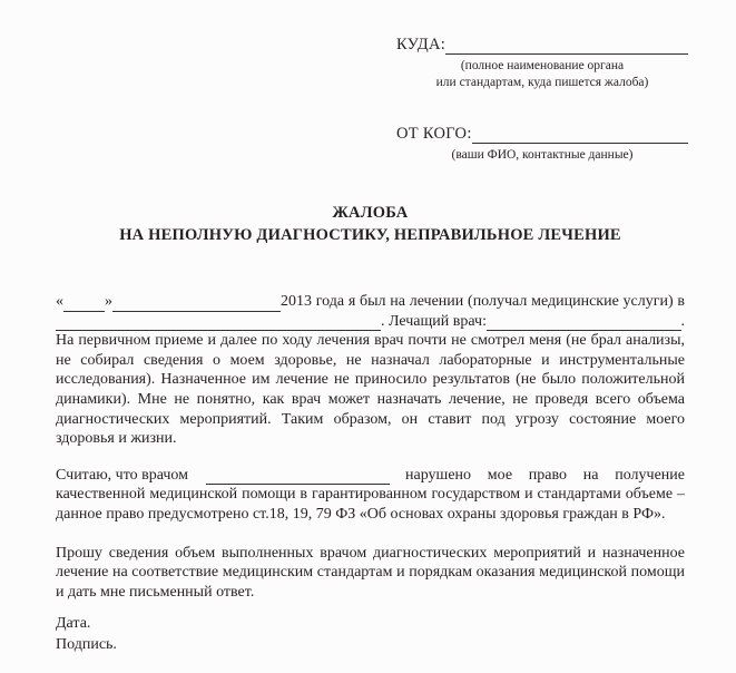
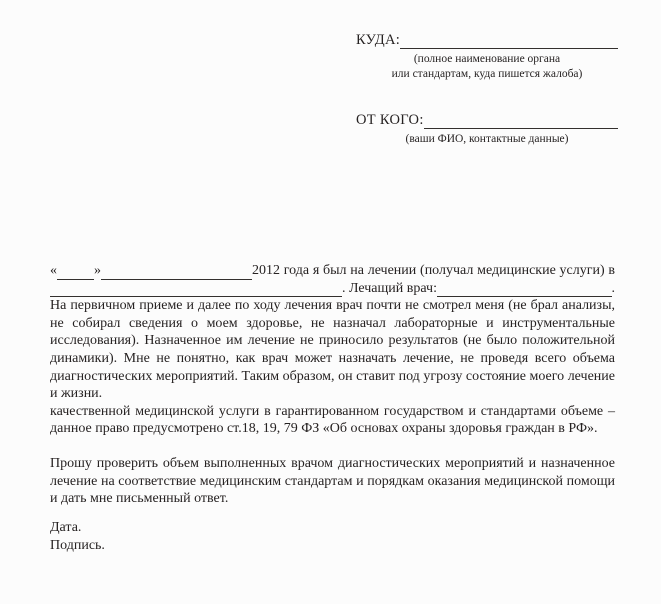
  КУДА:
  (полное наименование органа
  или стандартам, куда пишется жалоба)
  ОТ КОГО:
  (ваши ФИО, контактные данные)
- ЖАЛОБА
- НА НЕПОЛНУЮ ДИАГНОСТИКУ, НЕПРАВИЛЬНОЕ ЛЕЧЕНИЕ
  «
  »
- 2013 года я был на лечении (получал медицинские услуги) в
+ 2012 года я был на лечении (получал медицинские услуги) в
  . Лечащий врач:
  .
- На первичном приеме и далее по ходу лечения врач почти не смотрел меня (не брал анализы, не собирал сведения о моем здоровье, не назначал лабораторные и инструментальные исследования). Назначенное им лечение не приносило результатов (не было положительной динамики). Мне не понятно, как врач может назначать лечение, не проведя всего объема диагностических мероприятий. Таким образом, он ставит под угрозу состояние моего здоровья и жизни.
+ На первичном приеме и далее по ходу лечения врач почти не смотрел меня (не брал анализы, не собирал сведения о моем здоровье, не назначал лабораторные и инструментальные исследования). Назначенное им лечение не приносило результатов (не было положительной динамики). Мне не понятно, как врач может назначать лечение, не проведя всего объема диагностических мероприятий. Таким образом, он ставит под угрозу состояние моего лечение и жизни.
- Считаю, что врачом
- нарушено мое право на получение
- качественной медицинской помощи в гарантированном государством и стандартами объеме – данное право предусмотрено ст.18, 19, 79 ФЗ «Об основах охраны здоровья граждан в РФ».
+ качественной медицинской услуги в гарантированном государством и стандартами объеме – данное право предусмотрено ст.18, 19, 79 ФЗ «Об основах охраны здоровья граждан в РФ».
- Прошу сведения объем выполненных врачом диагностических мероприятий и назначенное лечение на соответствие медицинским стандартам и порядкам оказания медицинской помощи и дать мне письменный ответ.
+ Прошу проверить объем выполненных врачом диагностических мероприятий и назначенное лечение на соответствие медицинским стандартам и порядкам оказания медицинской помощи и дать мне письменный ответ.
  Дата.
  Подпись.
